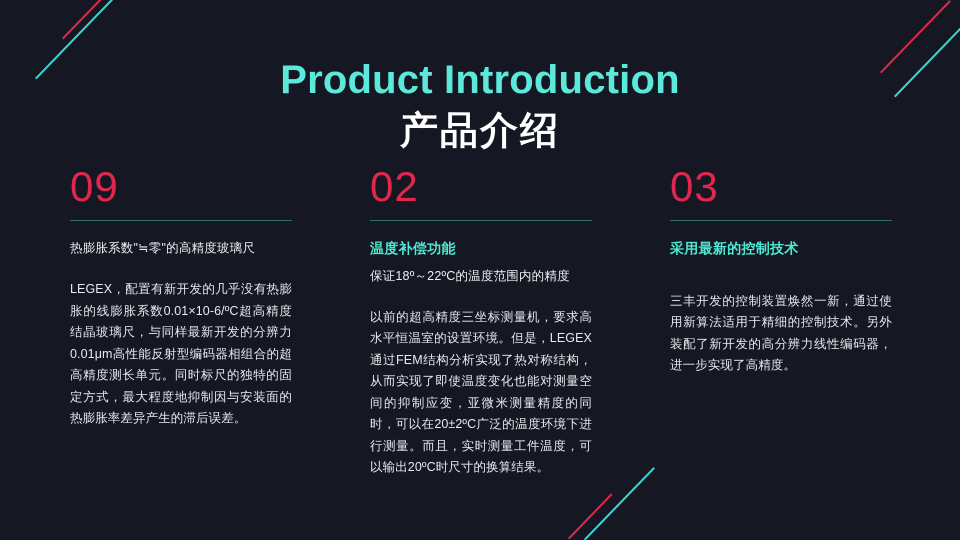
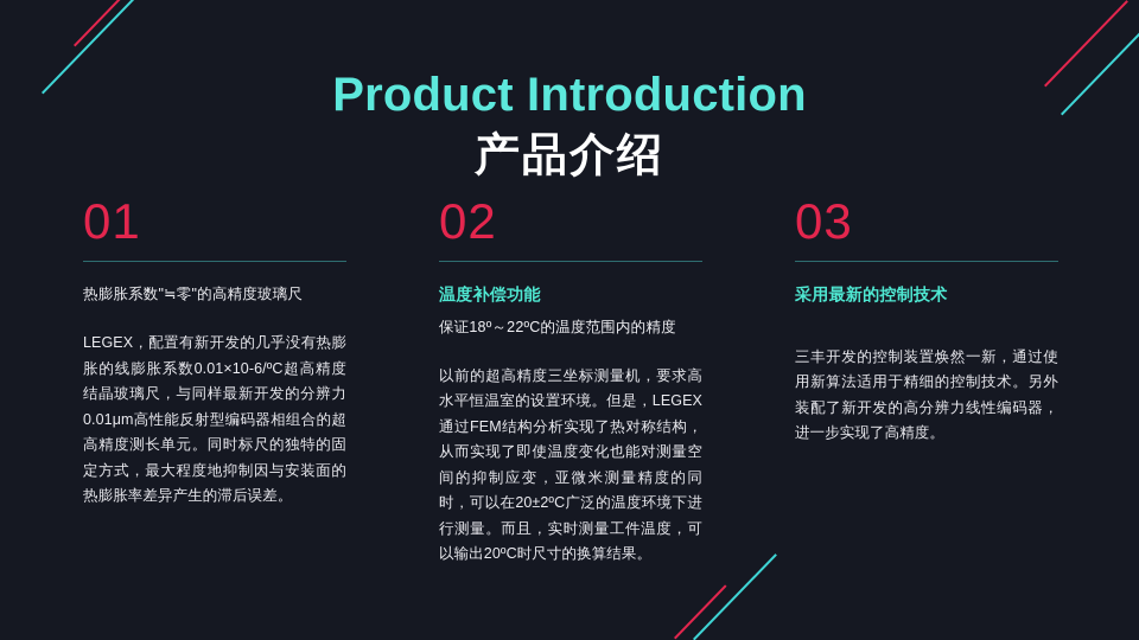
  Product Introduction
  产品介绍
- 09
+ 01
  热膨胀系数"≒零"的高精度玻璃尺
  LEGEX，配置有新开发的几乎没有热膨胀的线膨胀系数0.01×10-6/ºC超高精度结晶玻璃尺，与同样最新开发的分辨力0.01μm高性能反射型编码器相组合的超高精度测长单元。同时标尺的独特的固定方式，最大程度地抑制因与安装面的热膨胀率差异产生的滞后误差。
  02
  温度补偿功能
  保证18º～22ºC的温度范围内的精度
  以前的超高精度三坐标测量机，要求高水平恒温室的设置环境。但是，LEGEX通过FEM结构分析实现了热对称结构，从而实现了即使温度变化也能对测量空间的抑制应变，亚微米测量精度的同时，可以在20±2ºC广泛的温度环境下进行测量。而且，实时测量工件温度，可以输出20ºC时尺寸的换算结果。
  03
  采用最新的控制技术
  三丰开发的控制装置焕然一新，通过使用新算法适用于精细的控制技术。另外装配了新开发的高分辨力线性编码器，进一步实现了高精度。
